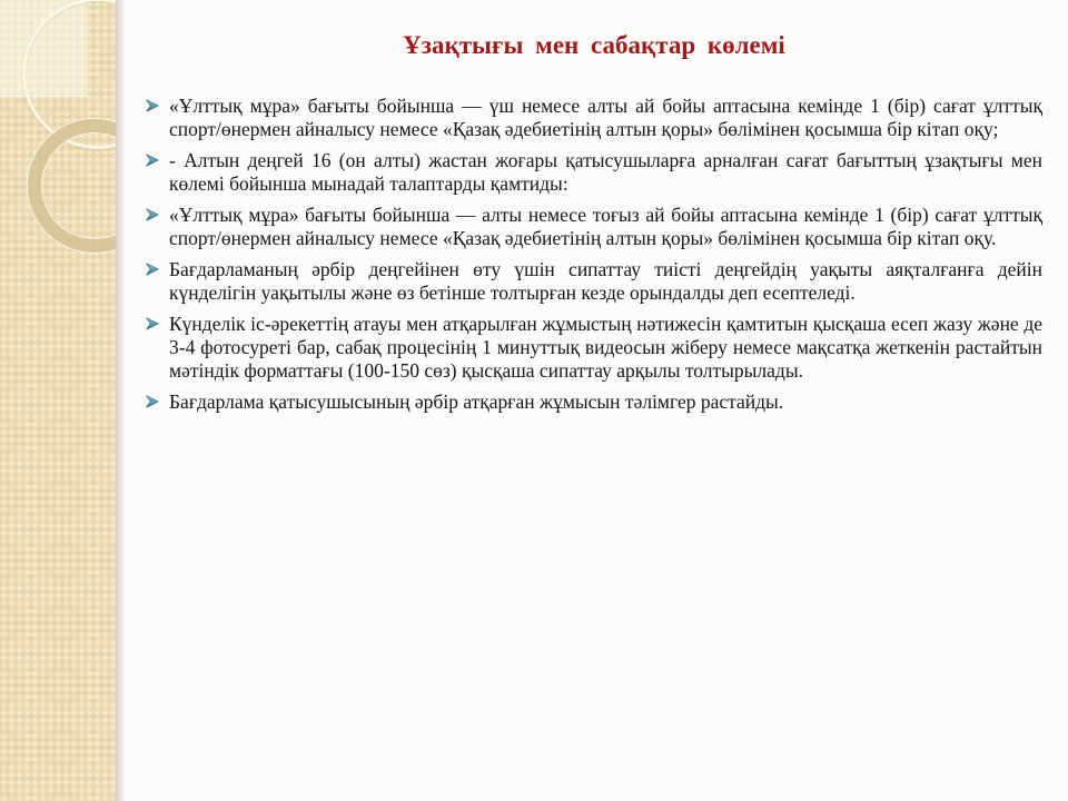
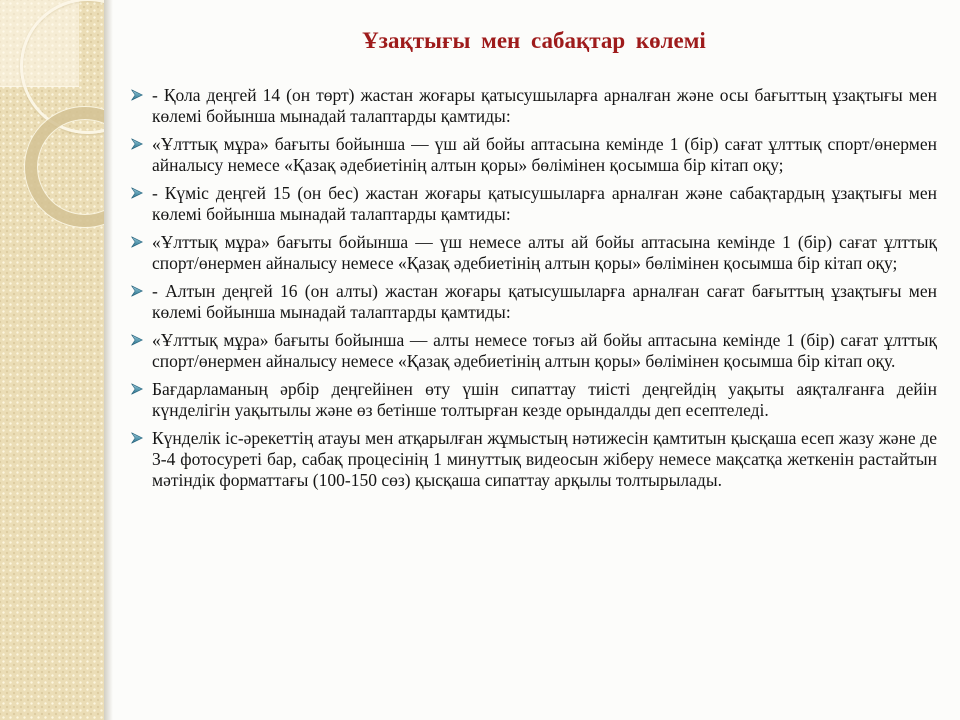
  Ұзақтығы мен сабақтар көлемі
+ - Қола деңгей 14 (он төрт) жастан жоғары қатысушыларға арналған және осы бағыттың ұзақтығы мен көлемі бойынша мынадай талаптарды қамтиды:
+ «Ұлттық мұра» бағыты бойынша — үш ай бойы аптасына кемінде 1 (бір) сағат ұлттық спорт/өнермен айналысу немесе «Қазақ әдебиетінің алтын қоры» бөлімінен қосымша бір кітап оқу;
+ - Күміс деңгей 15 (он бес) жастан жоғары қатысушыларға арналған және сабақтардың ұзақтығы мен көлемі бойынша мынадай талаптарды қамтиды:
  «Ұлттық мұра» бағыты бойынша — үш немесе алты ай бойы аптасына кемінде 1 (бір) сағат ұлттық спорт/өнермен айналысу немесе «Қазақ әдебиетінің алтын қоры» бөлімінен қосымша бір кітап оқу;
  - Алтын деңгей 16 (он алты) жастан жоғары қатысушыларға арналған сағат бағыттың ұзақтығы мен көлемі бойынша мынадай талаптарды қамтиды:
  «Ұлттық мұра» бағыты бойынша — алты немесе тоғыз ай бойы аптасына кемінде 1 (бір) сағат ұлттық спорт/өнермен айналысу немесе «Қазақ әдебиетінің алтын қоры» бөлімінен қосымша бір кітап оқу.
  Бағдарламаның әрбір деңгейінен өту үшін сипаттау тиісті деңгейдің уақыты аяқталғанға дейін күнделігін уақытылы және өз бетінше толтырған кезде орындалды деп есептеледі.
  Күнделік іс-әрекеттің атауы мен атқарылған жұмыстың нәтижесін қамтитын қысқаша есеп жазу және де 3-4 фотосуреті бар, сабақ процесінің 1 минуттық видеосын жіберу немесе мақсатқа жеткенін растайтын мәтіндік форматтағы (100-150 сөз) қысқаша сипаттау арқылы толтырылады.
- Бағдарлама қатысушысының әрбір атқарған жұмысын тәлімгер растайды.
